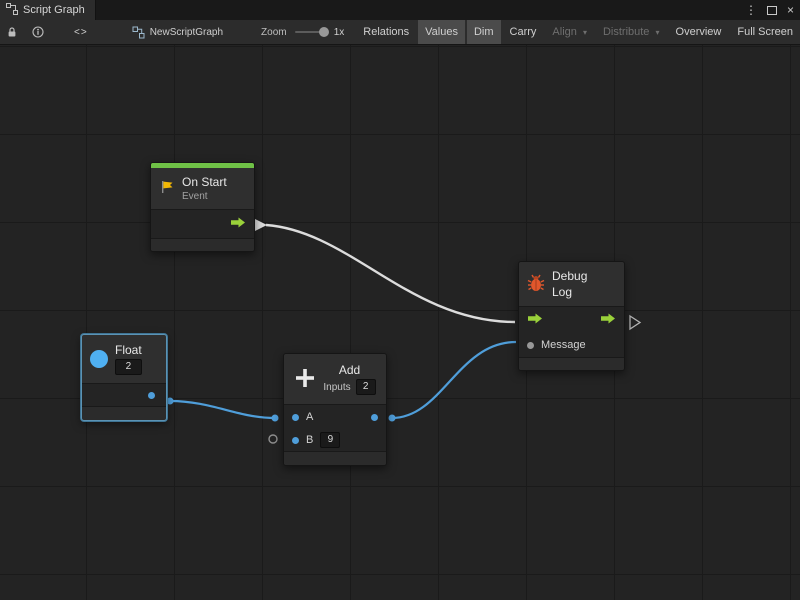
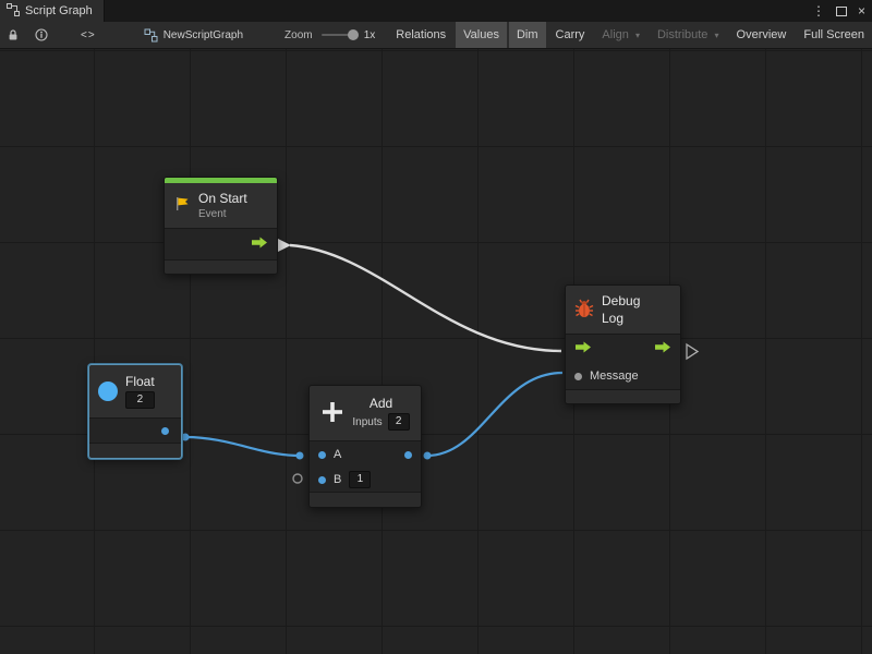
  Script Graph
  ⋮
  ×
  <>
  NewScriptGraph
  Zoom
  1x
  Relations
  Values
  Dim
  Carry
  Align ▾
  Distribute ▾
  Overview
  Full Screen
  On Start
  Event
  Debug
  Log
  Message
  Float
  2
  Add
  Inputs
  2
  A
  B
- 9
+ 1
